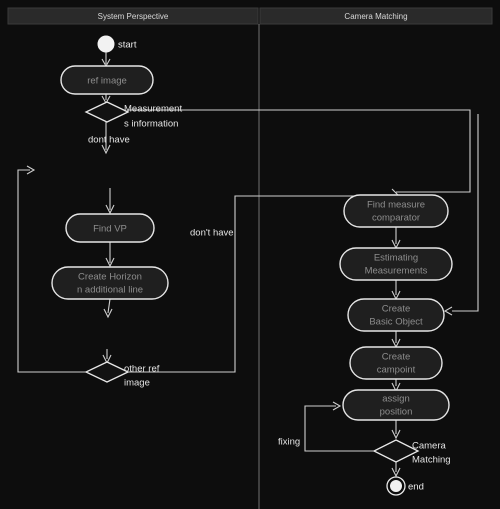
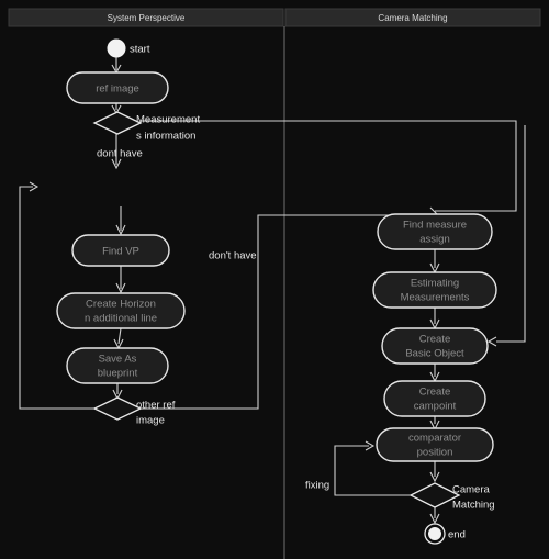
  System Perspective
  Camera Matching
  start
  ref image
  Measurement
  s information
  dont have
  Find VP
  Create Horizon
  n additional line
+ Save As
+ blueprint
  other ref
  image
  don't have
  Find measure
- comparator
+ assign
  Estimating
  Measurements
  Create
  Basic Object
  Create
  campoint
- assign
+ comparator
  position
  fixing
  Camera
  Matching
  end
